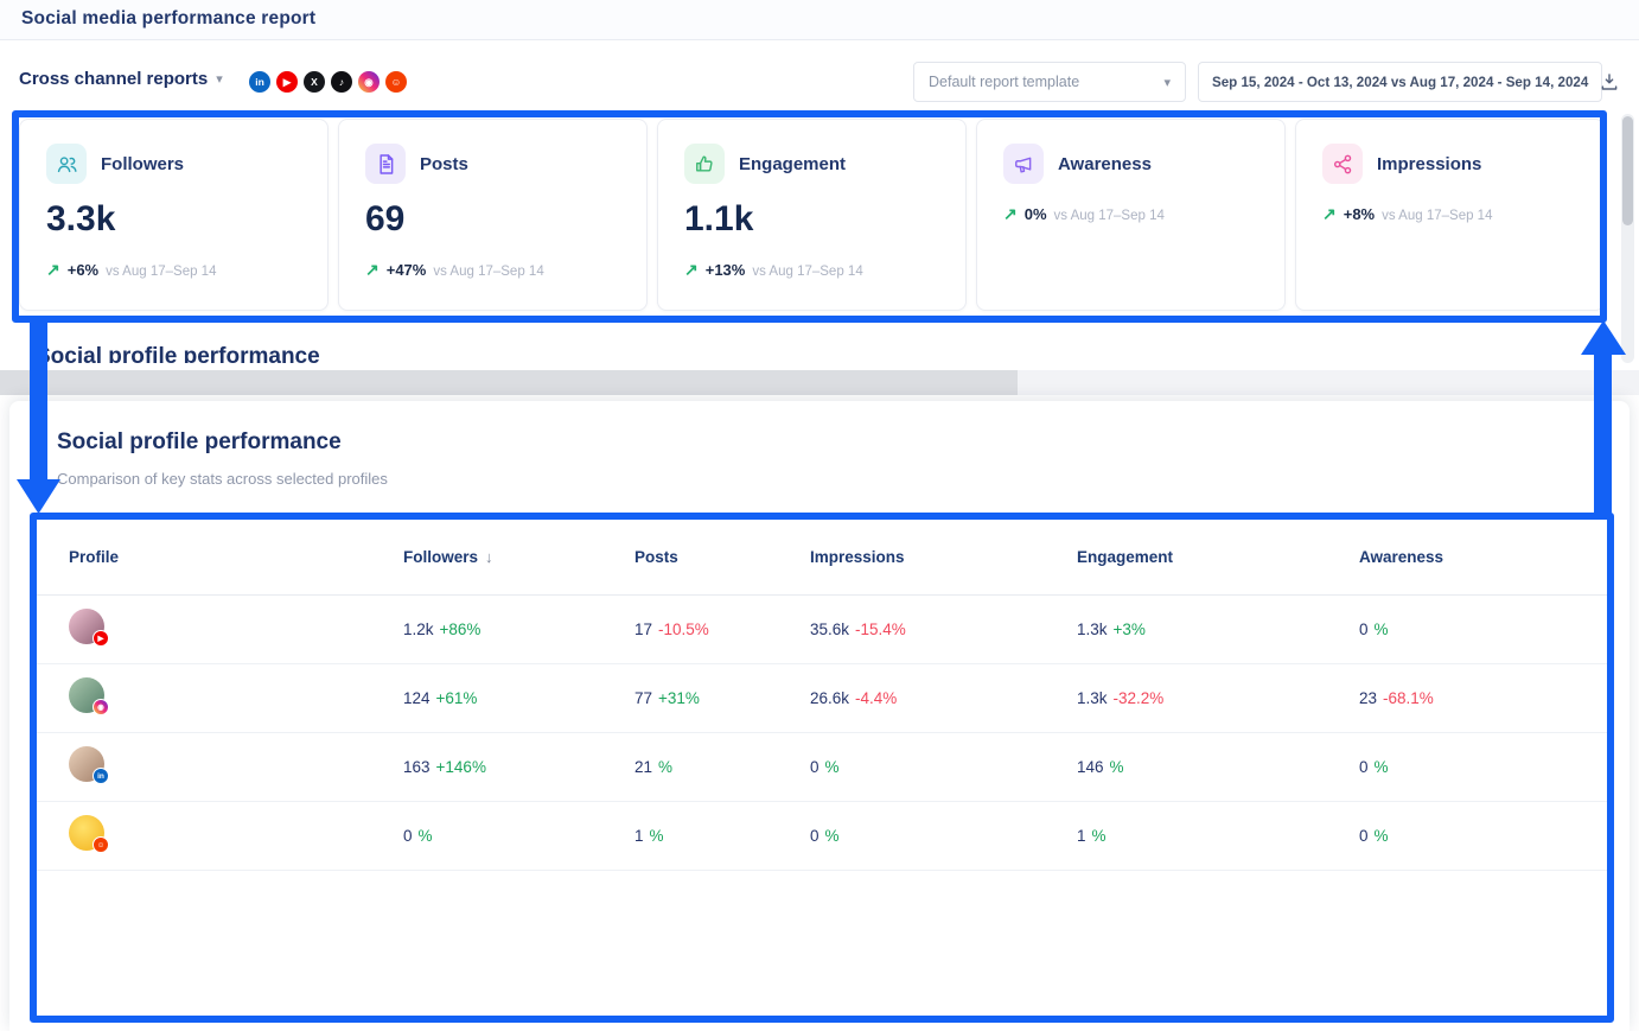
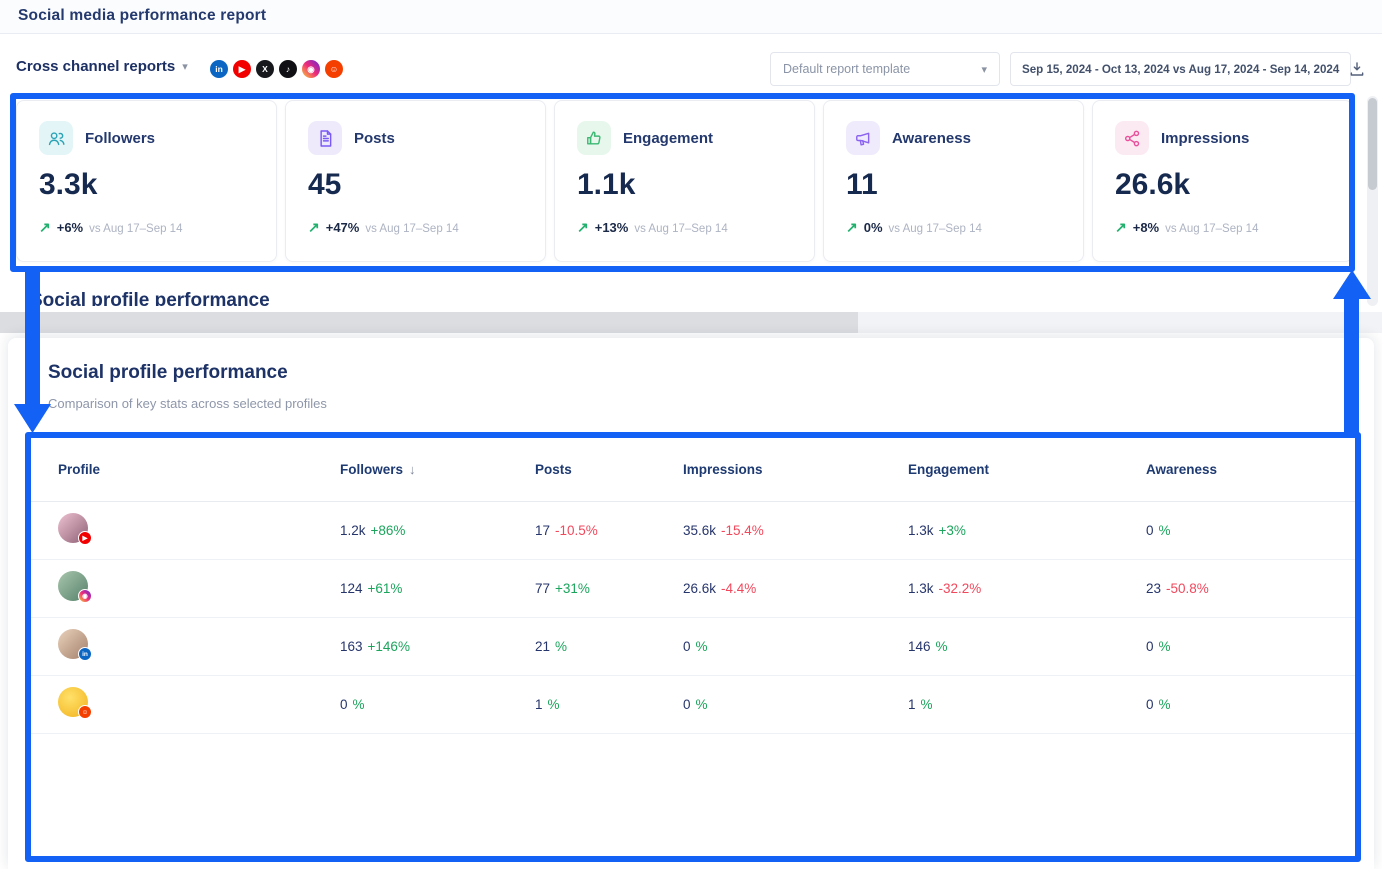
  Social media performance report
  Cross channel reports
  ▾
  in
  ▶
  X
  ♪
  ◉
  ☺
  Default report template
  ▾
  Sep 15, 2024 - Oct 13, 2024 vs Aug 17, 2024 - Sep 14, 2024
  Followers
  3.3k
  ↗
  +6%
  vs Aug 17–Sep 14
  Posts
- 69
+ 45
  ↗
  +47%
  vs Aug 17–Sep 14
  Engagement
  1.1k
  ↗
  +13%
  vs Aug 17–Sep 14
  Awareness
+ 11
  ↗
  0%
  vs Aug 17–Sep 14
  Impressions
+ 26.6k
  ↗
  +8%
  vs Aug 17–Sep 14
  ocial profile performance
  Social profile performance
  Comparison of key stats across selected profiles
  Profile
  Followers
  ↓
  Posts
  Impressions
  Engagement
  Awareness
  1.2k +86%
  17 -10.5%
  35.6k -15.4%
  1.3k +3%
  0 %
  124 +61%
  77 +31%
  26.6k -4.4%
  1.3k -32.2%
- 23 -68.1%
+ 23 -50.8%
  163 +146%
  21 %
  0 %
  146 %
  0 %
  0 %
  1 %
  0 %
  1 %
  0 %
